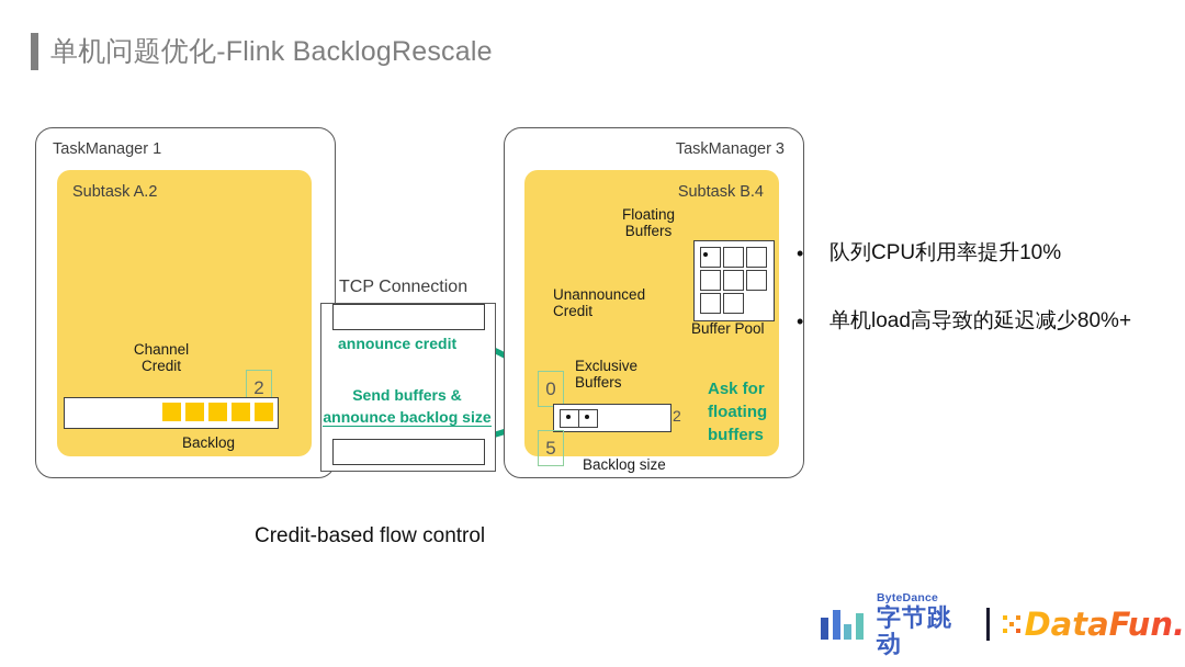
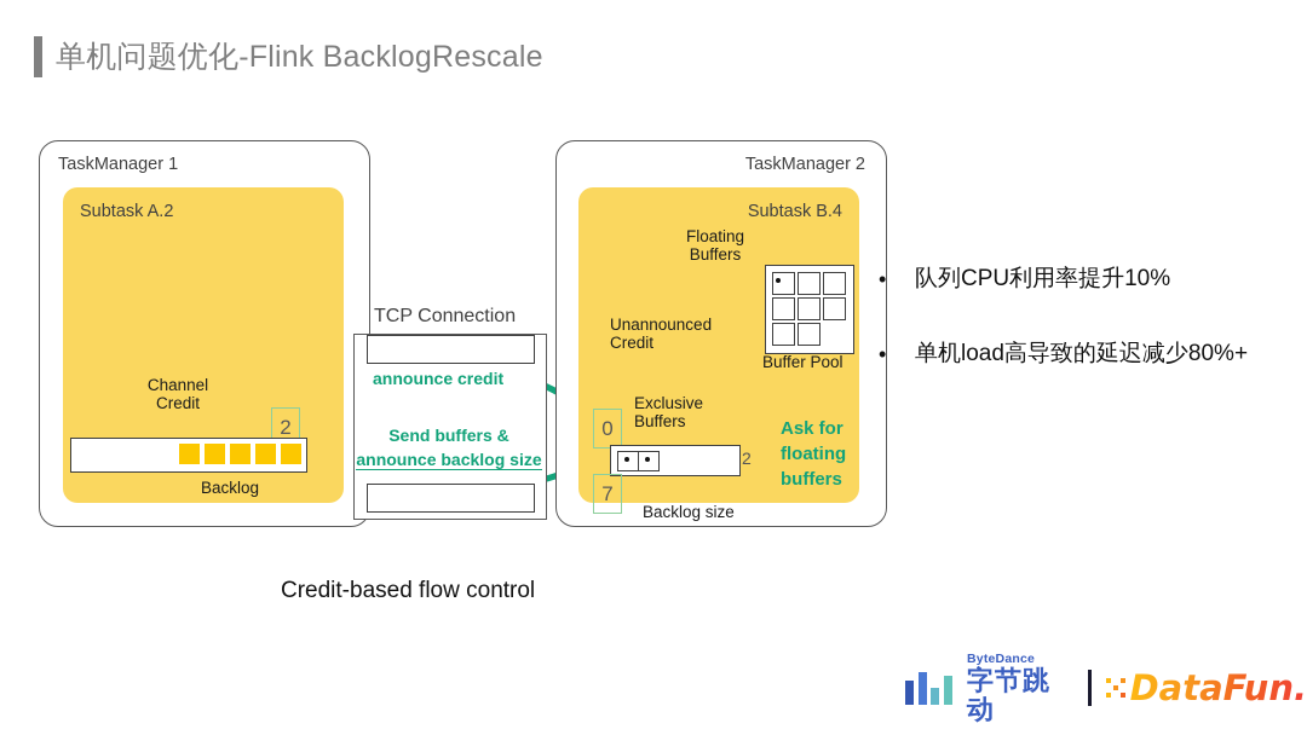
  单机问题优化-Flink BacklogRescale
  TaskManager 1
  Subtask A.2
  Channel
  Credit
  2
  Backlog
  TCP Connection
  announce credit
  Send buffers &
  announce backlog size
- TaskManager 3
+ TaskManager 2
  Subtask B.4
  Floating
  Buffers
  Buffer Pool
  Unannounced
  Credit
  0
  Exclusive
  Buffers
  2
- 5
+ 7
  Backlog size
  Ask for
  floating
  buffers
  Credit-based flow control
  •
  队列CPU利用率提升10%
  •
  单机load高导致的延迟减少80%+
  ByteDance
  字节跳动
  DataFun.
